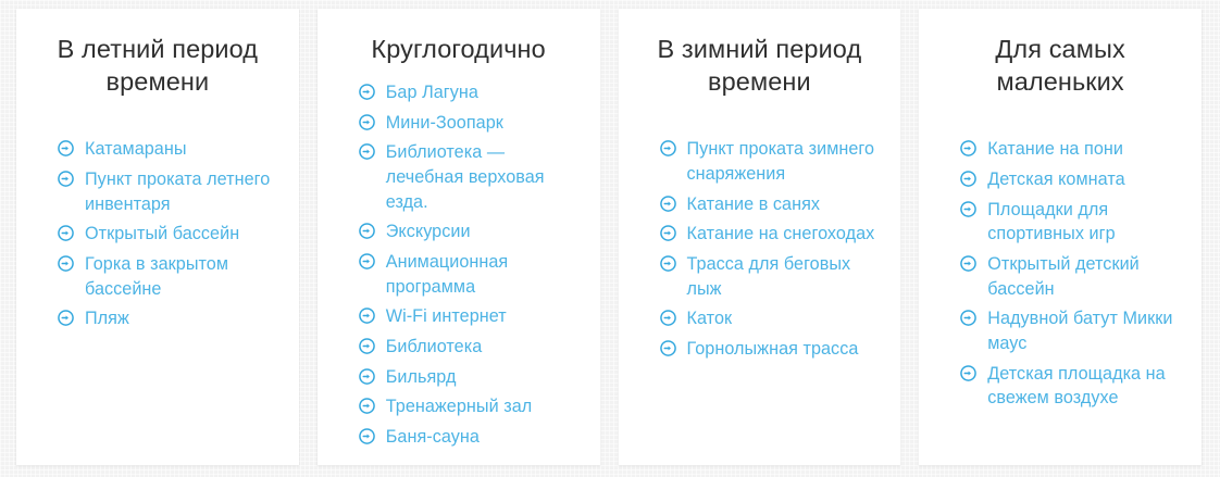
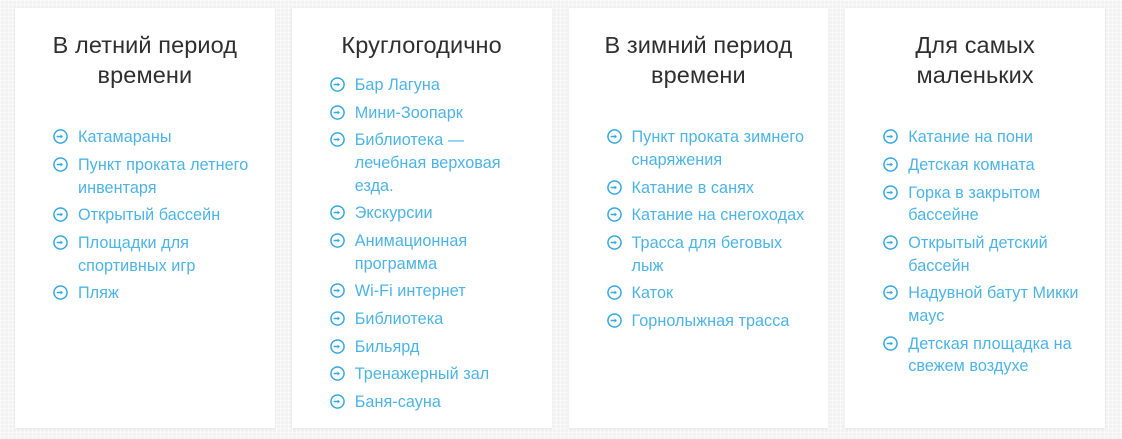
  В летний период времени
  Катамараны
  Пункт проката летнего инвентаря
  Открытый бассейн
- Горка в закрытом бассейне
+ Площадки для спортивных игр
  Пляж
  Круглогодично
  Бар Лагуна
  Мини-Зоопарк
  Библиотека — лечебная верховая езда.
  Экскурсии
  Анимационная программа
  Wi-Fi интернет
  Библиотека
  Бильярд
  Тренажерный зал
  Баня-сауна
  В зимний период времени
  Пункт проката зимнего снаряжения
  Катание в санях
  Катание на снегоходах
  Трасса для беговых лыж
  Каток
  Горнолыжная трасса
  Для самых маленьких
  Катание на пони
  Детская комната
- Площадки для спортивных игр
+ Горка в закрытом бассейне
  Открытый детский бассейн
  Надувной батут Микки маус
  Детская площадка на свежем воздухе
